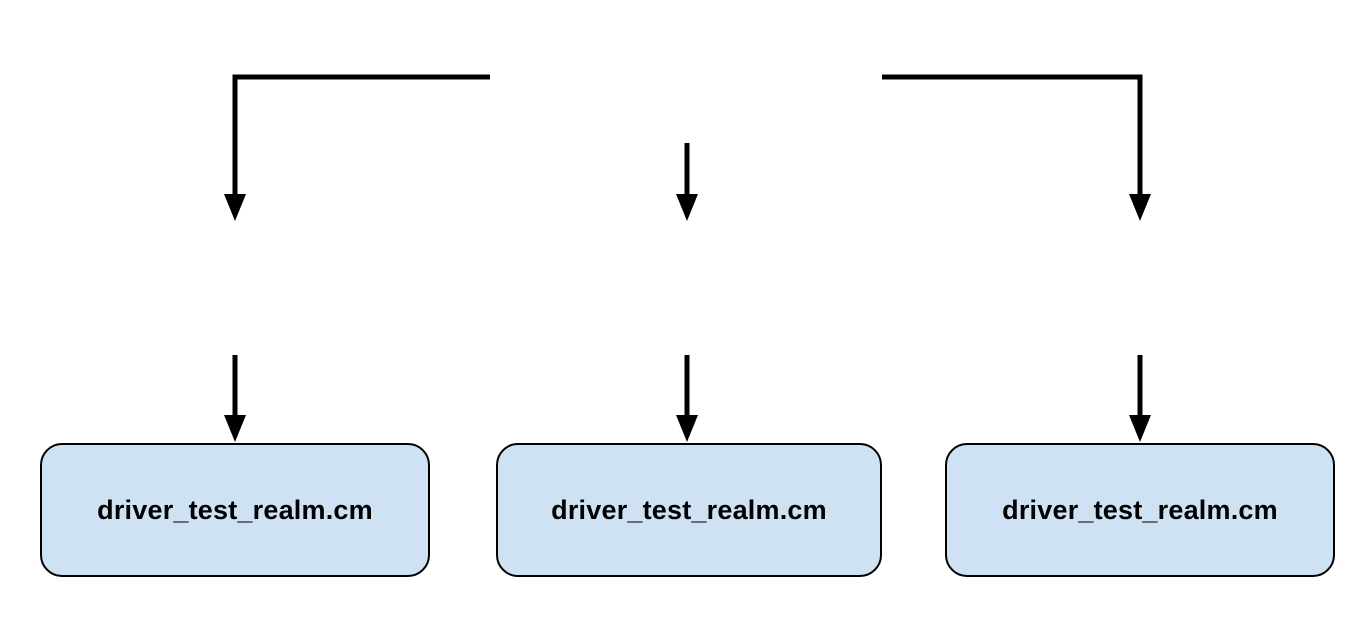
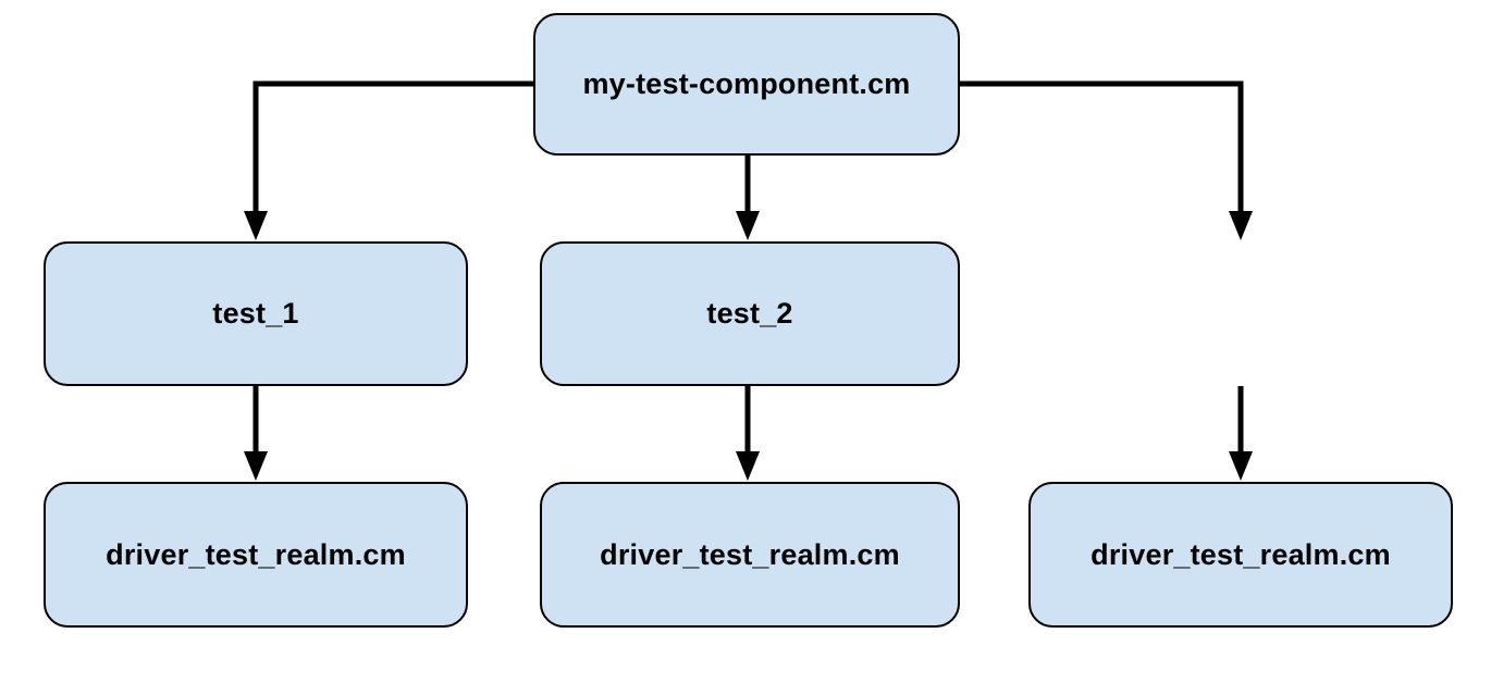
+ my-test-component.cm
+ test_1
+ test_2
  driver_test_realm.cm
  driver_test_realm.cm
  driver_test_realm.cm
